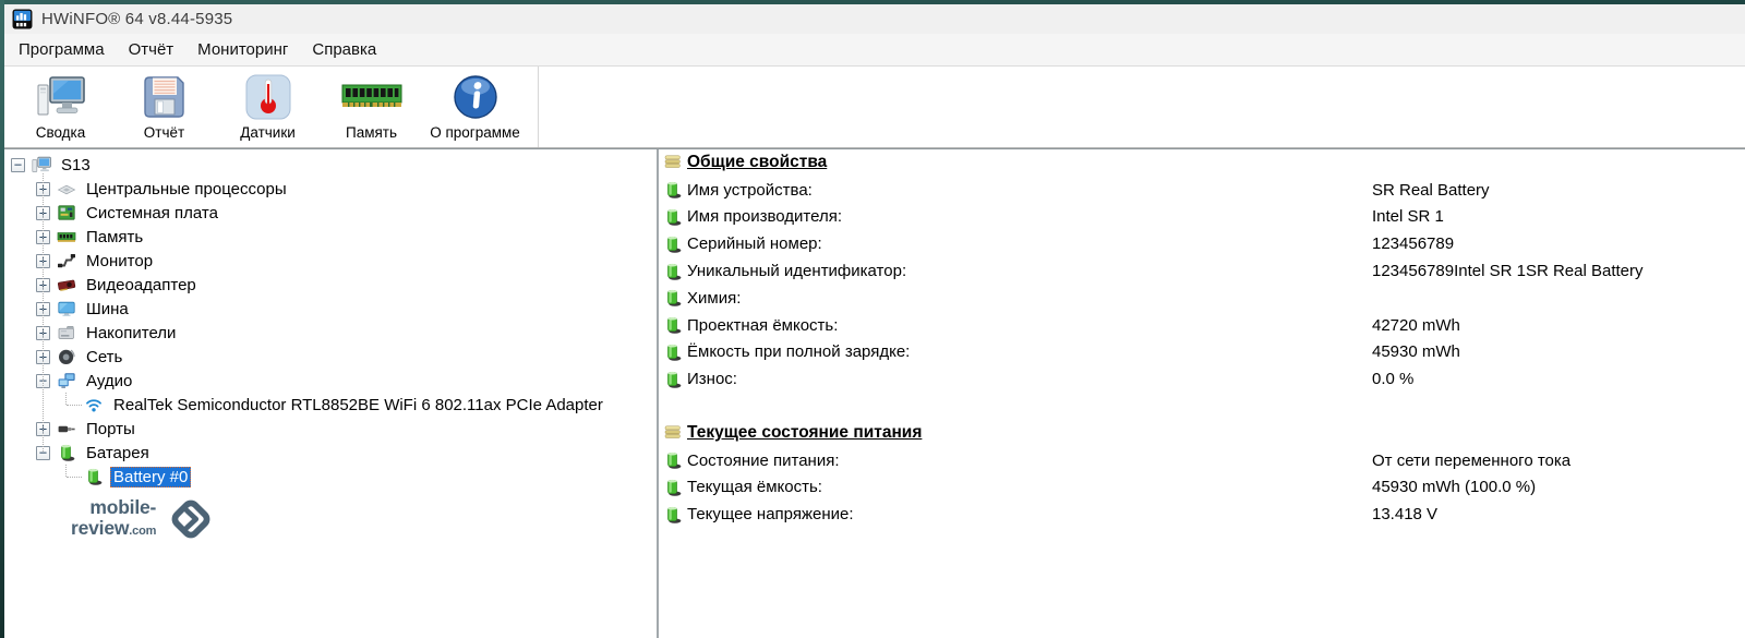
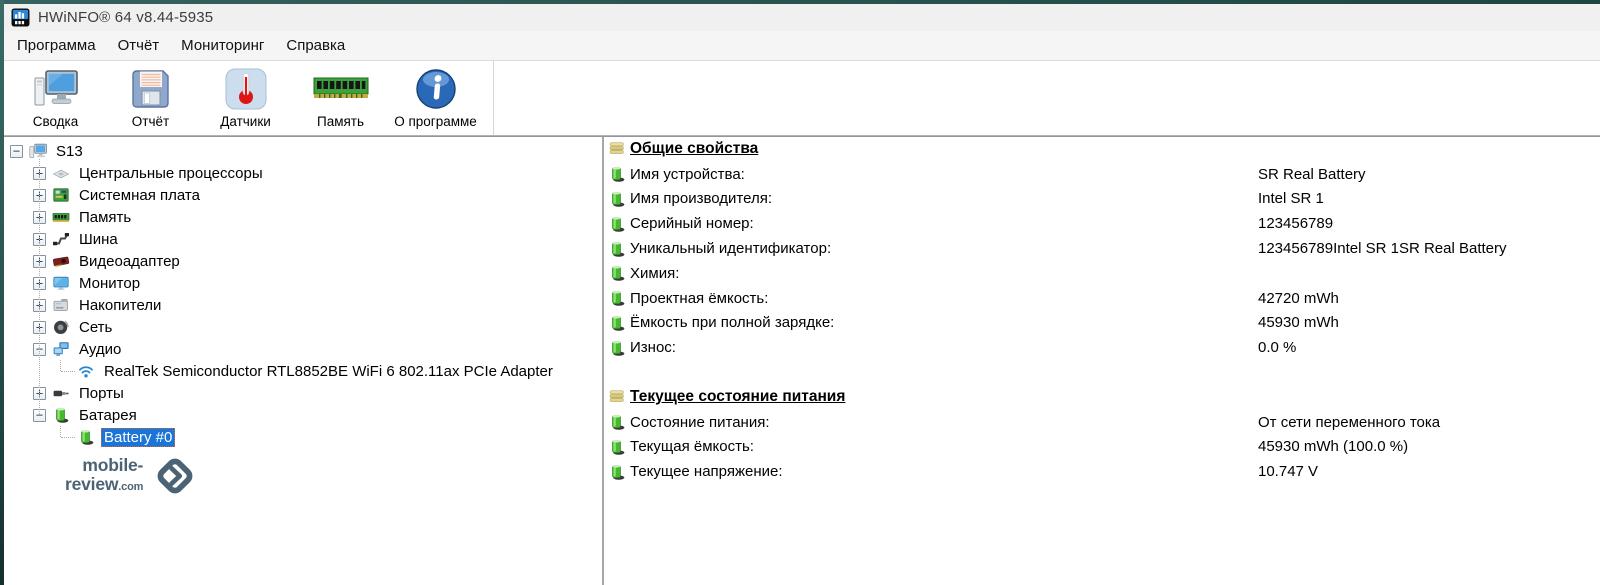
  HWiNFO® 64 v8.44-5935
  Программа
  Отчёт
  Мониторинг
  Справка
  Сводка
  Отчёт
  Датчики
  Память
  О программе
  −
  S13
  +
  Центральные процессоры
  +
  Системная плата
  +
  Память
  +
- Монитор
+ Шина
  +
  Видеоадаптер
  +
- Шина
+ Монитор
  +
  Накопители
  +
  Сеть
  −
  Аудио
  RealTek Semiconductor RTL8852BE WiFi 6 802.11ax PCIe Adapter
  +
  Порты
  −
  Батарея
  Battery #0
  mobile-
  review.com
  Общие свойства
  Имя устройства:
  SR Real Battery
  Имя производителя:
  Intel SR 1
  Серийный номер:
  123456789
  Уникальный идентификатор:
  123456789Intel SR 1SR Real Battery
  Химия:
  Проектная ёмкость:
  42720 mWh
  Ёмкость при полной зарядке:
  45930 mWh
  Износ:
  0.0 %
  Текущее состояние питания
  Состояние питания:
  От сети переменного тока
  Текущая ёмкость:
  45930 mWh (100.0 %)
  Текущее напряжение:
- 13.418 V
+ 10.747 V
